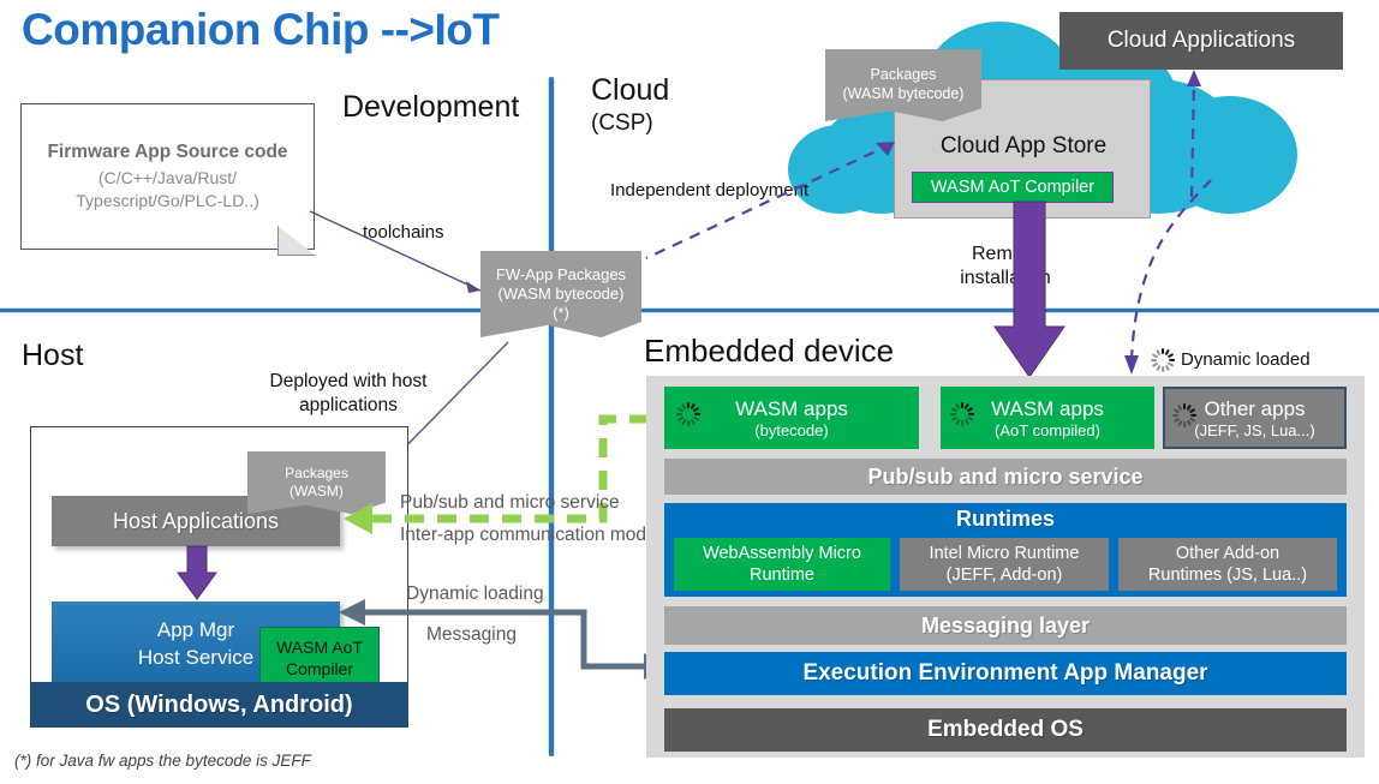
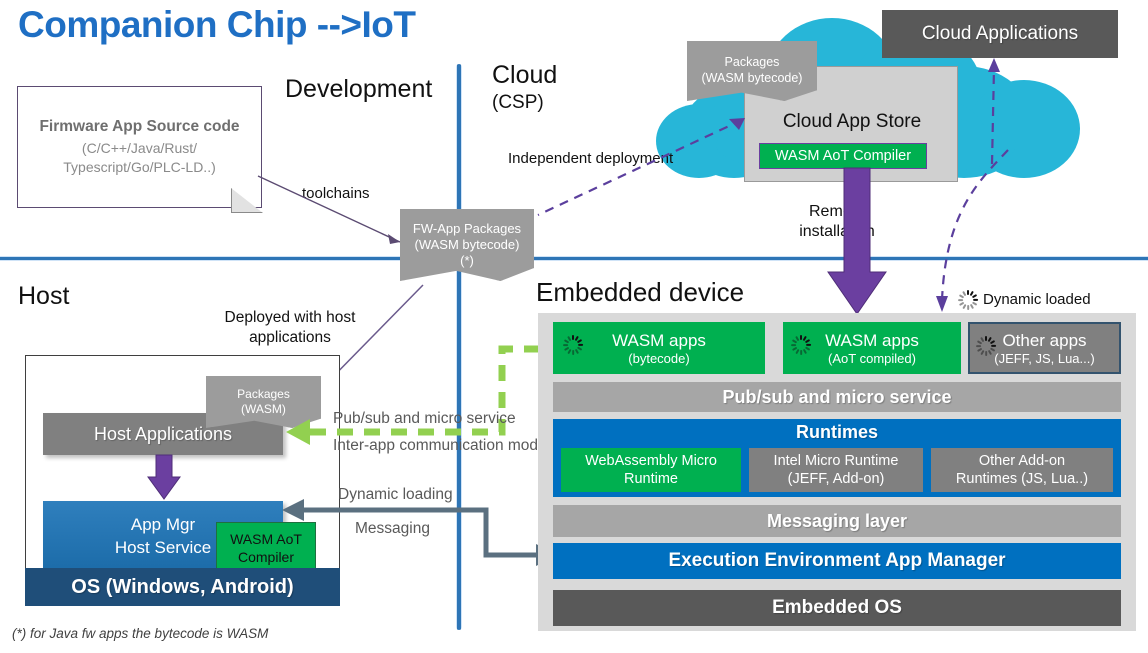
  Companion Chip -->IoT
  Development
  Cloud
  (CSP)
  Host
  Embedded device
  Cloud Applications
  Cloud App Store
  WASM AoT Compiler
  Packages
  (WASM bytecode)
  Firmware App Source code
  (C/C++/Java/Rust/
  Typescript/Go/PLC-LD..)
  toolchains
  FW-App Packages
  (WASM bytecode)
  (*)
  Independent deployment
  Deployed with host
  applications
  Host Applications
  Packages
  (WASM)
  App Mgr
  Host Service
  WASM AoT
  Compiler
  OS (Windows, Android)
  Pub/sub and micro service
  Inter-app communication mod
  Dynamic loading
  Messaging
  Dynamic loaded
  WASM apps
  (bytecode)
  WASM apps
  (AoT compiled)
  Other apps
  (JEFF, JS, Lua...)
  Pub/sub and micro service
  Runtimes
  WebAssembly Micro
  Runtime
  Intel Micro Runtime
  (JEFF, Add-on)
  Other Add-on
  Runtimes (JS, Lua..)
  Messaging layer
  Execution Environment App Manager
  Embedded OS
- (*) for Java fw apps the bytecode is JEFF
+ (*) for Java fw apps the bytecode is WASM
